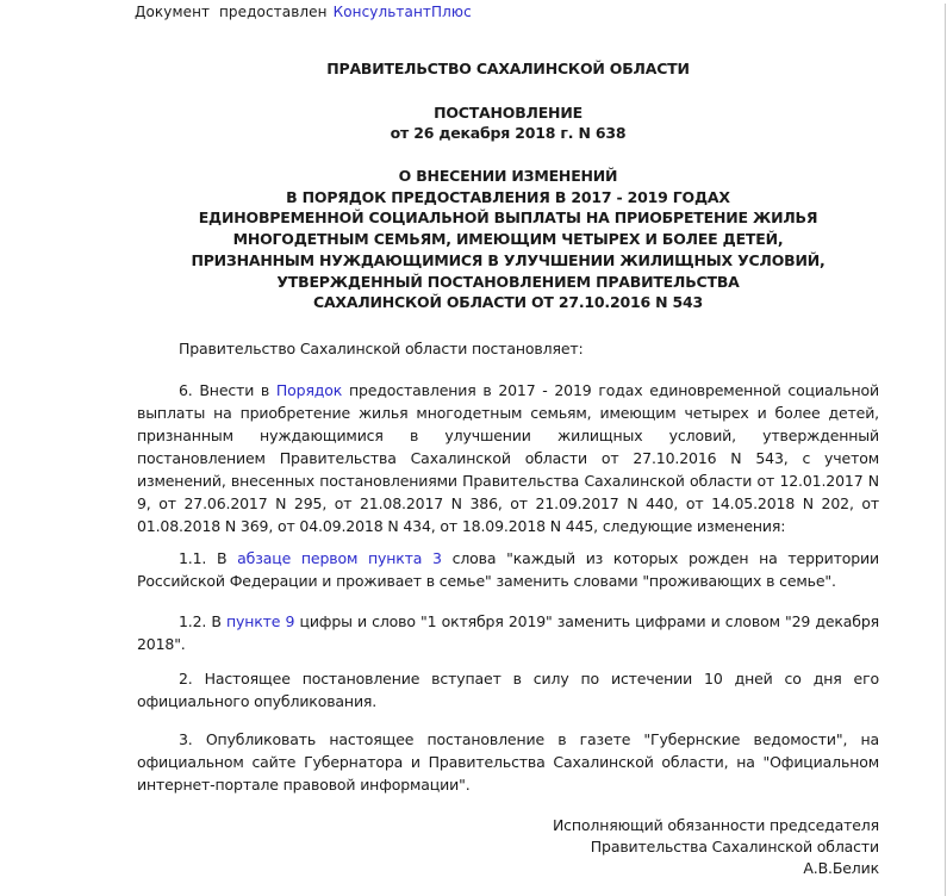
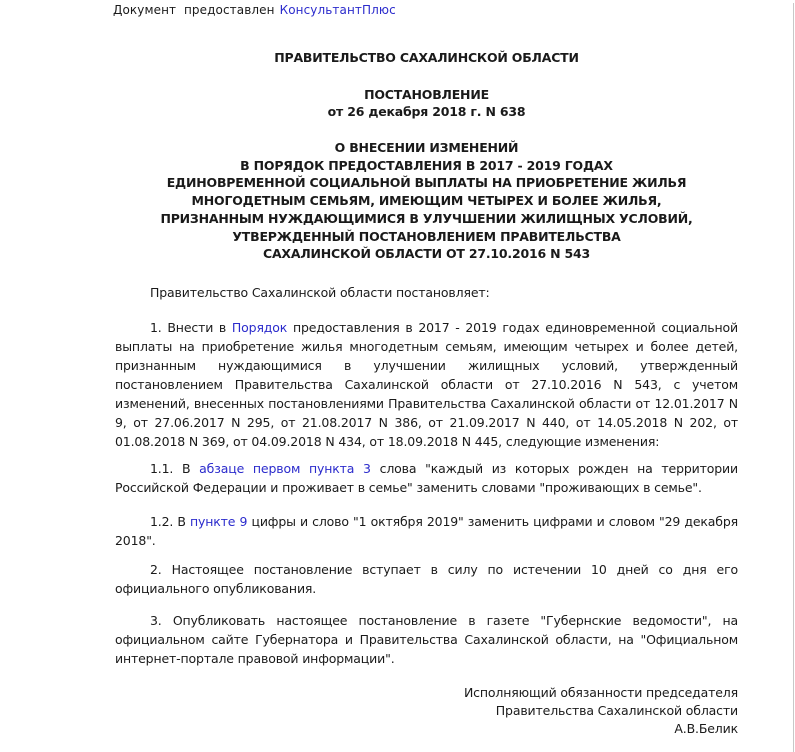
  Документ предоставлен КонсультантПлюс
  ПРАВИТЕЛЬСТВО САХАЛИНСКОЙ ОБЛАСТИ
  ПОСТАНОВЛЕНИЕ
  от 26 декабря 2018 г. N 638
  О ВНЕСЕНИИ ИЗМЕНЕНИЙ
  В ПОРЯДОК ПРЕДОСТАВЛЕНИЯ В 2017 - 2019 ГОДАХ
  ЕДИНОВРЕМЕННОЙ СОЦИАЛЬНОЙ ВЫПЛАТЫ НА ПРИОБРЕТЕНИЕ ЖИЛЬЯ
- МНОГОДЕТНЫМ СЕМЬЯМ, ИМЕЮЩИМ ЧЕТЫРЕХ И БОЛЕЕ ДЕТЕЙ,
+ МНОГОДЕТНЫМ СЕМЬЯМ, ИМЕЮЩИМ ЧЕТЫРЕХ И БОЛЕЕ ЖИЛЬЯ,
  ПРИЗНАННЫМ НУЖДАЮЩИМИСЯ В УЛУЧШЕНИИ ЖИЛИЩНЫХ УСЛОВИЙ,
  УТВЕРЖДЕННЫЙ ПОСТАНОВЛЕНИЕМ ПРАВИТЕЛЬСТВА
  САХАЛИНСКОЙ ОБЛАСТИ ОТ 27.10.2016 N 543
  Правительство Сахалинской области постановляет:
- 6. Внести в Порядок предоставления в 2017 - 2019 годах единовременной социальной выплаты на приобретение жилья многодетным семьям, имеющим четырех и более детей, признанным нуждающимися в улучшении жилищных условий, утвержденный постановлением Правительства Сахалинской области от 27.10.2016 N 543, с учетом изменений, внесенных постановлениями Правительства Сахалинской области от 12.01.2017 N 9, от 27.06.2017 N 295, от 21.08.2017 N 386, от 21.09.2017 N 440, от 14.05.2018 N 202, от 01.08.2018 N 369, от 04.09.2018 N 434, от 18.09.2018 N 445, следующие изменения:
+ 1. Внести в Порядок предоставления в 2017 - 2019 годах единовременной социальной выплаты на приобретение жилья многодетным семьям, имеющим четырех и более детей, признанным нуждающимися в улучшении жилищных условий, утвержденный постановлением Правительства Сахалинской области от 27.10.2016 N 543, с учетом изменений, внесенных постановлениями Правительства Сахалинской области от 12.01.2017 N 9, от 27.06.2017 N 295, от 21.08.2017 N 386, от 21.09.2017 N 440, от 14.05.2018 N 202, от 01.08.2018 N 369, от 04.09.2018 N 434, от 18.09.2018 N 445, следующие изменения:
  1.1. В абзаце первом пункта 3 слова "каждый из которых рожден на территории Российской Федерации и проживает в семье" заменить словами "проживающих в семье".
  1.2. В пункте 9 цифры и слово "1 октября 2019" заменить цифрами и словом "29 декабря 2018".
  2. Настоящее постановление вступает в силу по истечении 10 дней со дня его официального опубликования.
  3. Опубликовать настоящее постановление в газете "Губернские ведомости", на официальном сайте Губернатора и Правительства Сахалинской области, на "Официальном интернет-портале правовой информации".
  Исполняющий обязанности председателя
  Правительства Сахалинской области
  А.В.Белик
